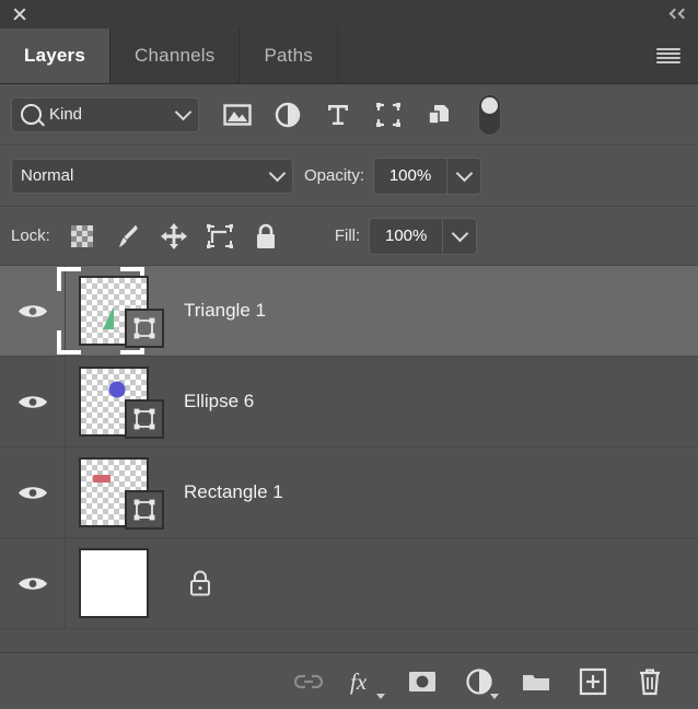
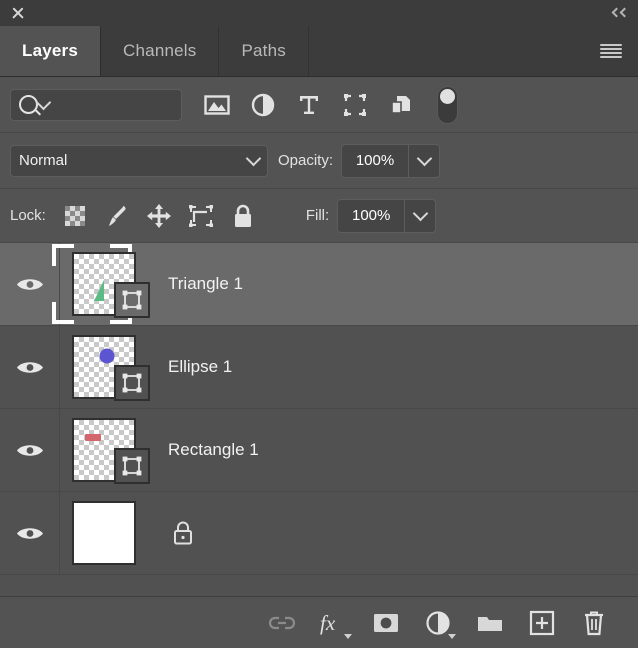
  Layers
  Channels
  Paths
- Kind
  Normal
  Opacity:
  100%
  Lock:
  Fill:
  100%
  Triangle 1
- Ellipse 6
+ Ellipse 1
  Rectangle 1
  fx
